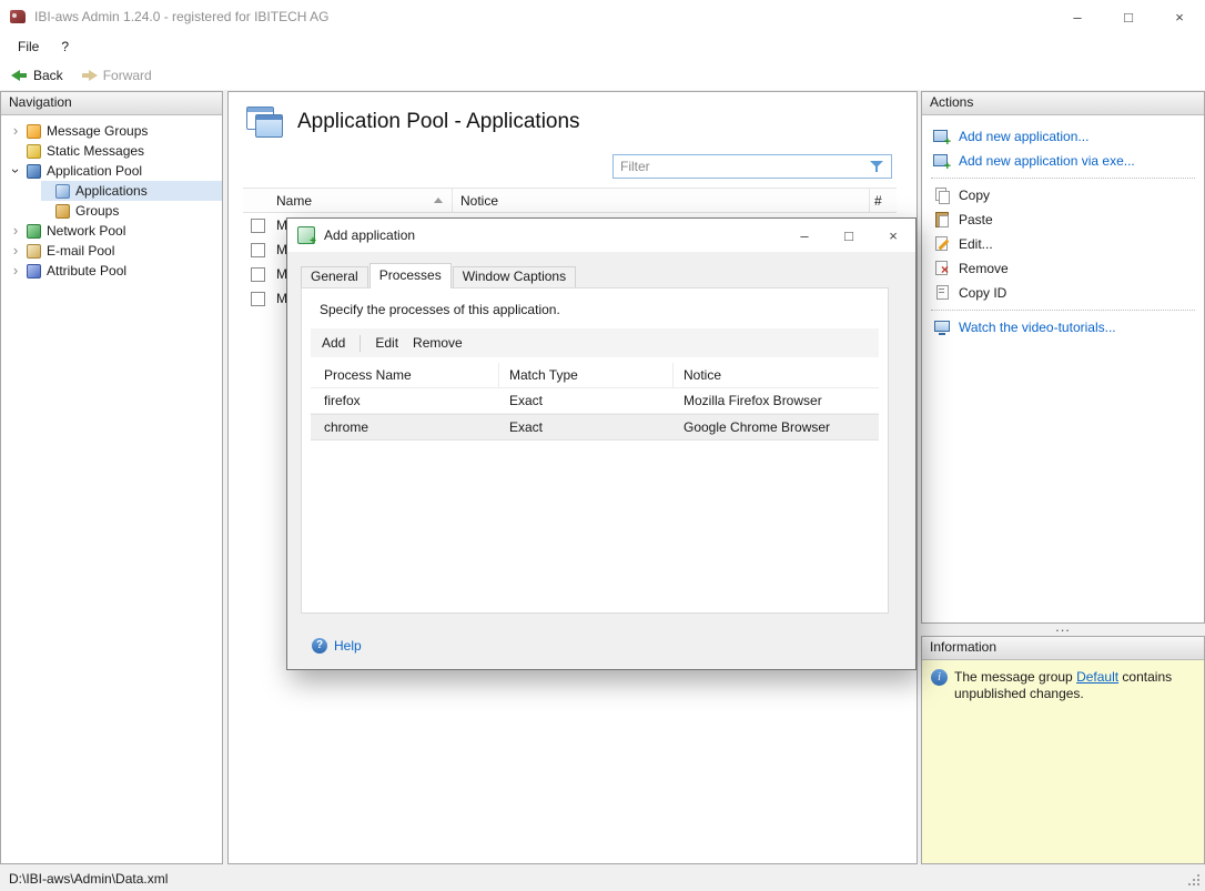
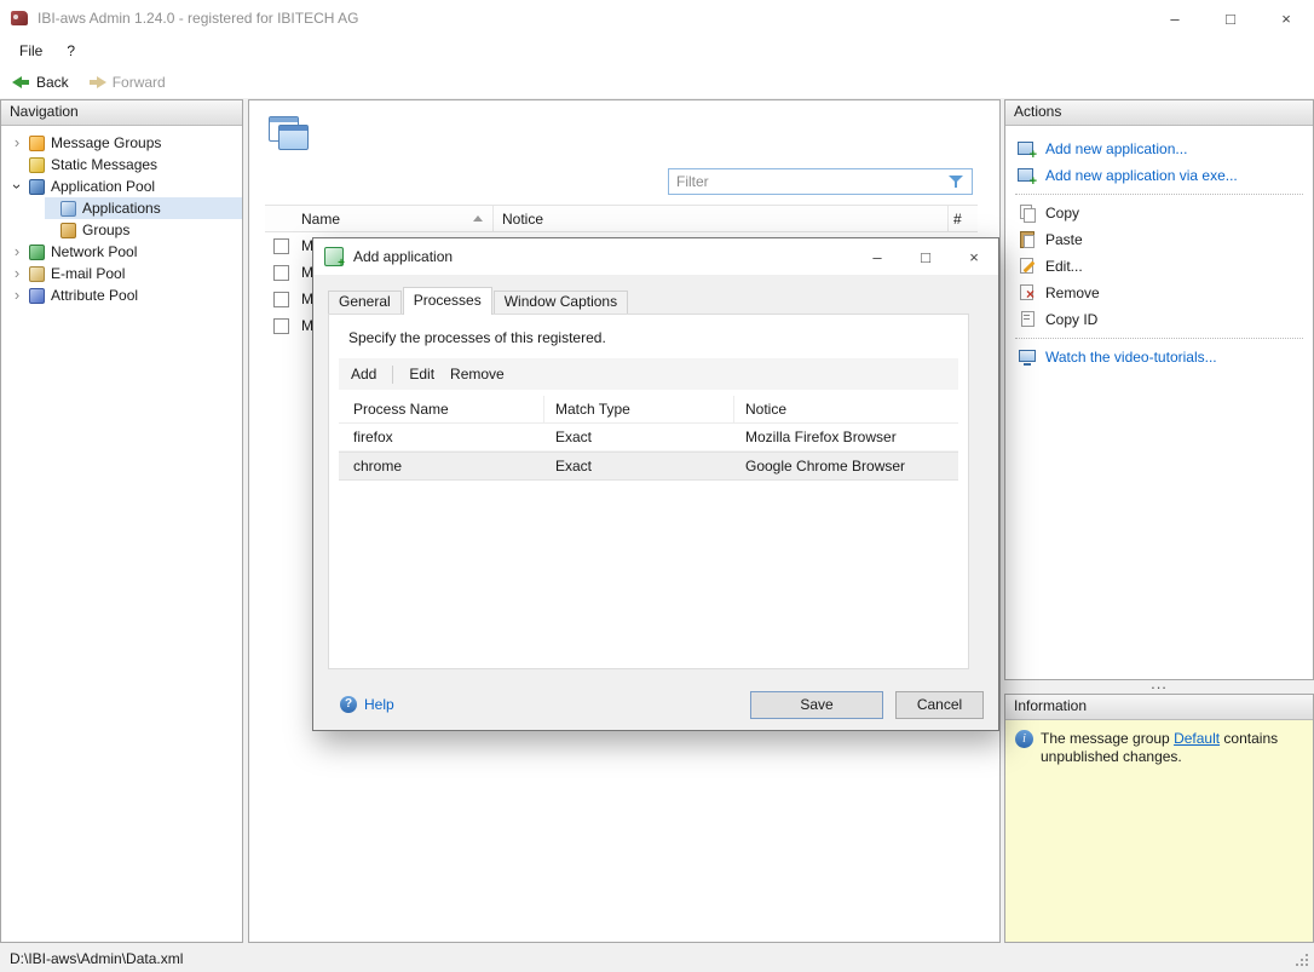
  IBI-aws Admin 1.24.0 - registered for IBITECH AG
  –
  □
  ×
  File
  ?
  Back
  Forward
  Navigation
  ›
  Message Groups
  Static Messages
  Application Pool
  Applications
  Groups
  ›
  Network Pool
  ›
  E-mail Pool
  ›
  Attribute Pool
- Application Pool - Applications
  Filter
  Name
  Notice
  #
  M
  M
  M
  M
  Actions
  Add new application...
  Add new application via exe...
  Copy
  Paste
  Edit...
  Remove
  Copy ID
  Watch the video-tutorials...
  ...
  Information
  i
  The message group Default contains unpublished changes.
  D:\IBI-aws\Admin\Data.xml
  Add application
  –
  □
  ×
  General
  Processes
  Window Captions
- Specify the processes of this application.
+ Specify the processes of this registered.
  Add
  Edit
  Remove
  Process Name
  Match Type
  Notice
  firefox
  Exact
  Mozilla Firefox Browser
  chrome
  Exact
  Google Chrome Browser
  ?
  Help
+ Save
+ Cancel
